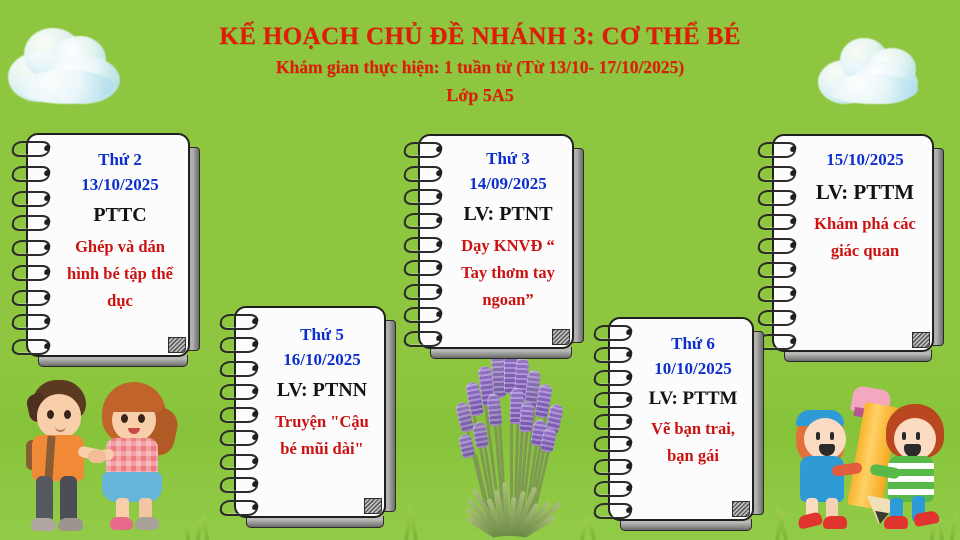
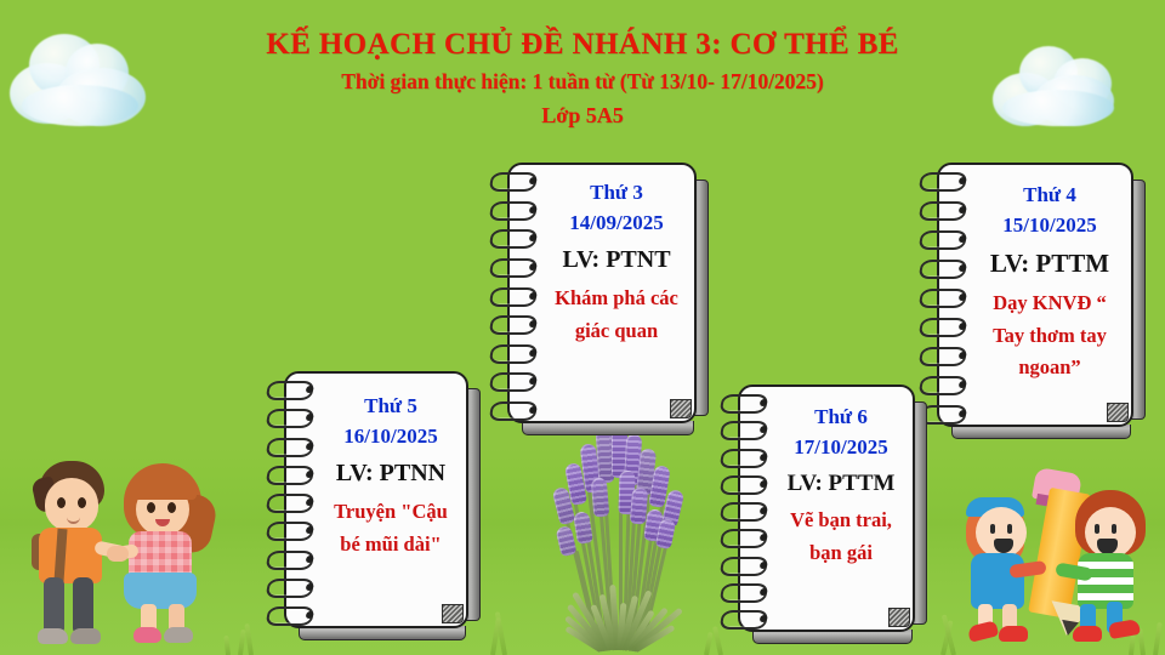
  KẾ HOẠCH CHỦ ĐỀ NHÁNH 3: CƠ THỂ BÉ
- Khám gian thực hiện: 1 tuần từ (Từ 13/10- 17/10/2025)
+ Thời gian thực hiện: 1 tuần từ (Từ 13/10- 17/10/2025)
  Lớp 5A5
- Thứ 2
- 13/10/2025
- PTTC
- Ghép và dán hình bé tập thể dục
  Thứ 3
  14/09/2025
  LV: PTNT
- Dạy KNVĐ “ Tay thơm tay ngoan”
+ Khám phá các giác quan
+ Thứ 4
  15/10/2025
  LV: PTTM
- Khám phá các giác quan
+ Dạy KNVĐ “ Tay thơm tay ngoan”
  Thứ 5
  16/10/2025
  LV: PTNN
  Truyện "Cậu bé mũi dài"
  Thứ 6
- 10/10/2025
+ 17/10/2025
  LV: PTTM
  Vẽ bạn trai, bạn gái
